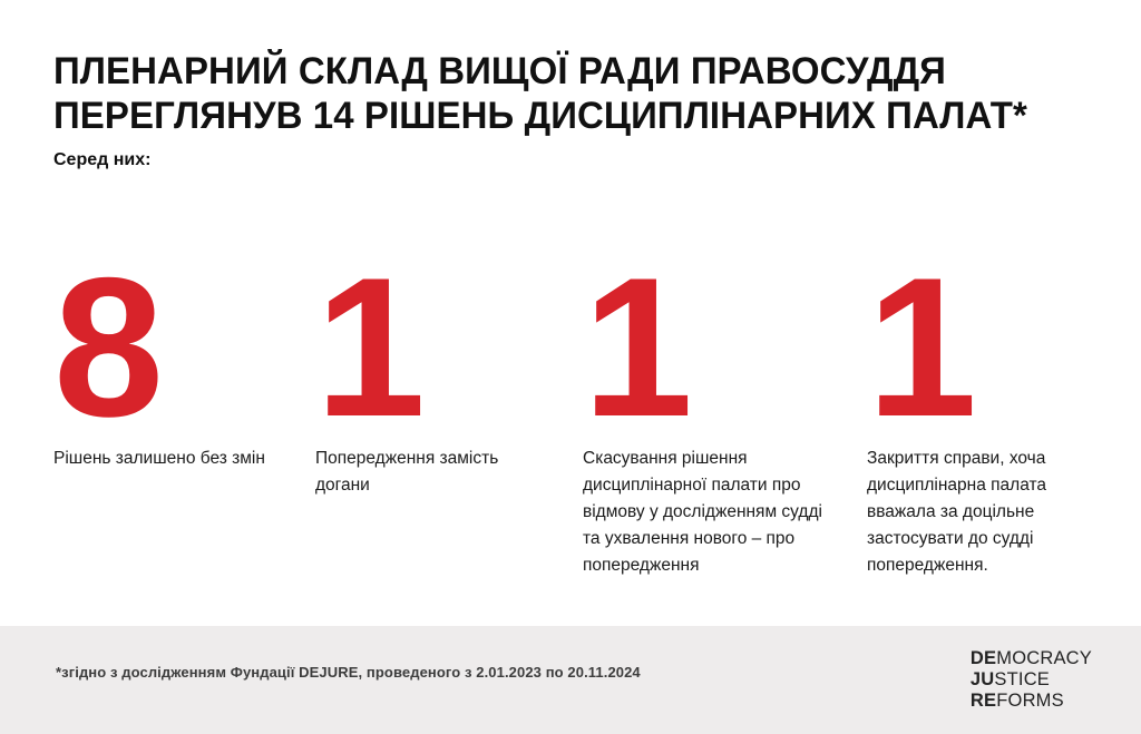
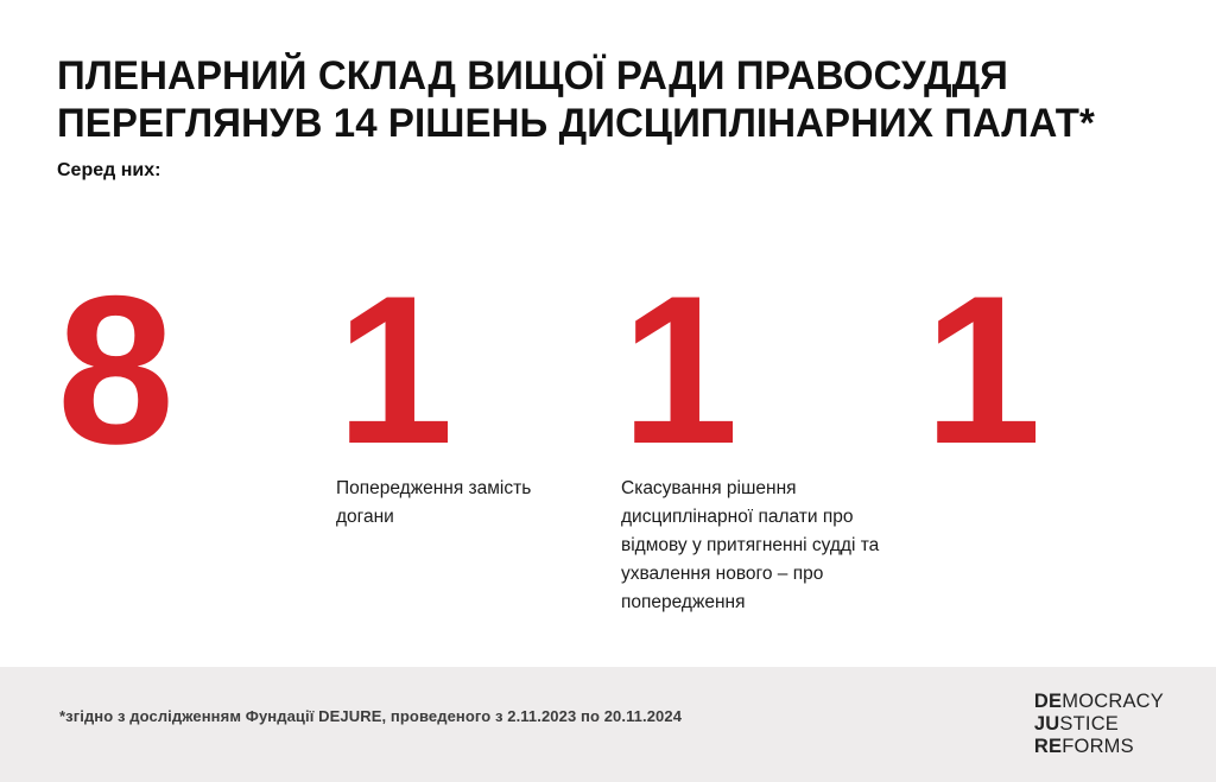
  ПЛЕНАРНИЙ СКЛАД ВИЩОЇ РАДИ ПРАВОСУДДЯ ПЕРЕГЛЯНУВ 14 РІШЕНЬ ДИСЦИПЛІНАРНИХ ПАЛАТ*
  Серед них:
  8
- Рішень залишено без змін
  1
  Попередження замість догани
  1
- Скасування рішення дисциплінарної палати про відмову у дослідженням судді та ухвалення нового – про попередження
+ Скасування рішення дисциплінарної палати про відмову у притягненні судді та ухвалення нового – про попередження
  1
- Закриття справи, хоча дисциплінарна палата вважала за доцільне застосувати до судді попередження.
- *згідно з дослідженням Фундації DEJURE, проведеного з 2.01.2023 по 20.11.2024
+ *згідно з дослідженням Фундації DEJURE, проведеного з 2.11.2023 по 20.11.2024
  DEMOCRACY
  JUSTICE
  REFORMS
